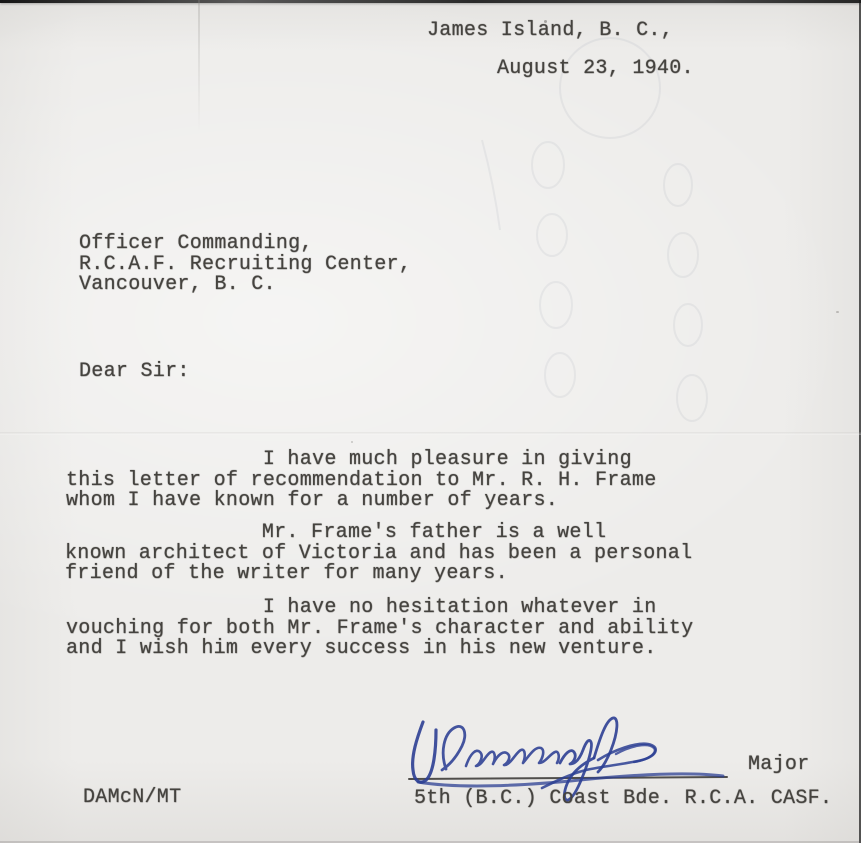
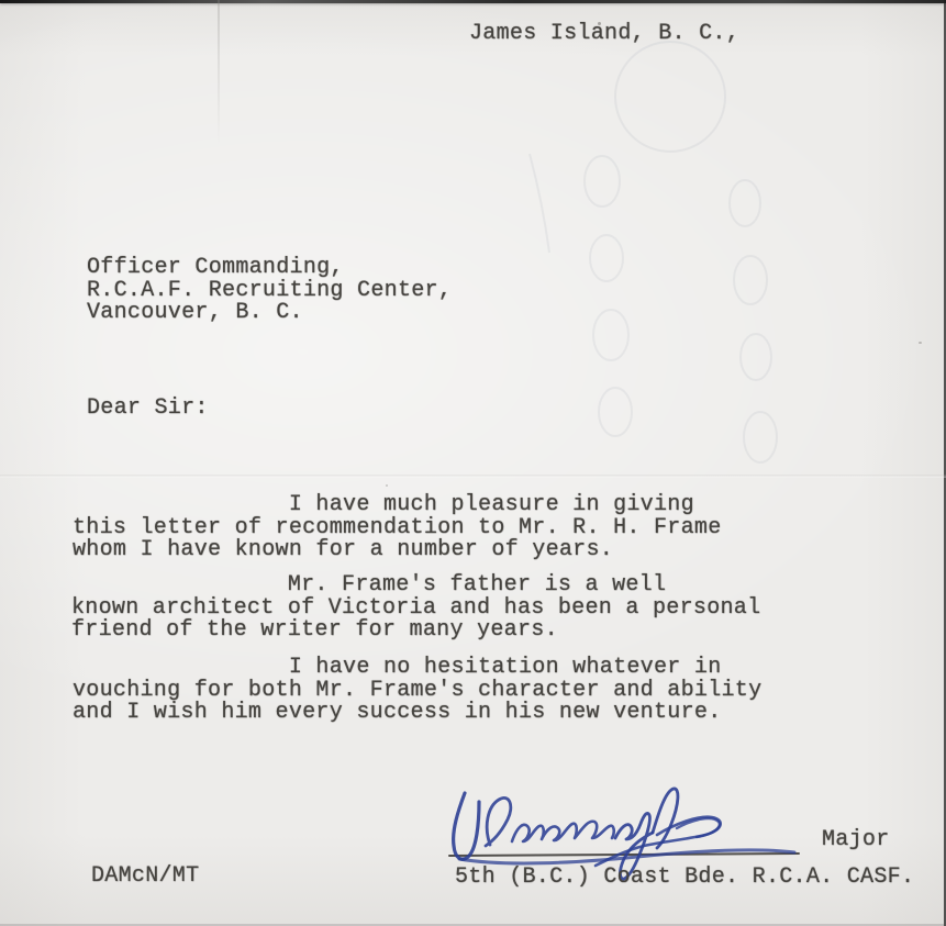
  James Island, B. C.,
- August 23, 1940.
  Officer Commanding,
  R.C.A.F. Recruiting Center,
  Vancouver, B. C.
  Dear Sir:
  I have much pleasure in giving
  this letter of recommendation to Mr. R. H. Frame
  whom I have known for a number of years.
  Mr. Frame's father is a well
  known architect of Victoria and has been a personal
  friend of the writer for many years.
  I have no hesitation whatever in
  vouching for both Mr. Frame's character and ability
  and I wish him every success in his new venture.
  Major
  5th (B.C.) Coast Bde. R.C.A. CASF.
  DAMcN/MT
